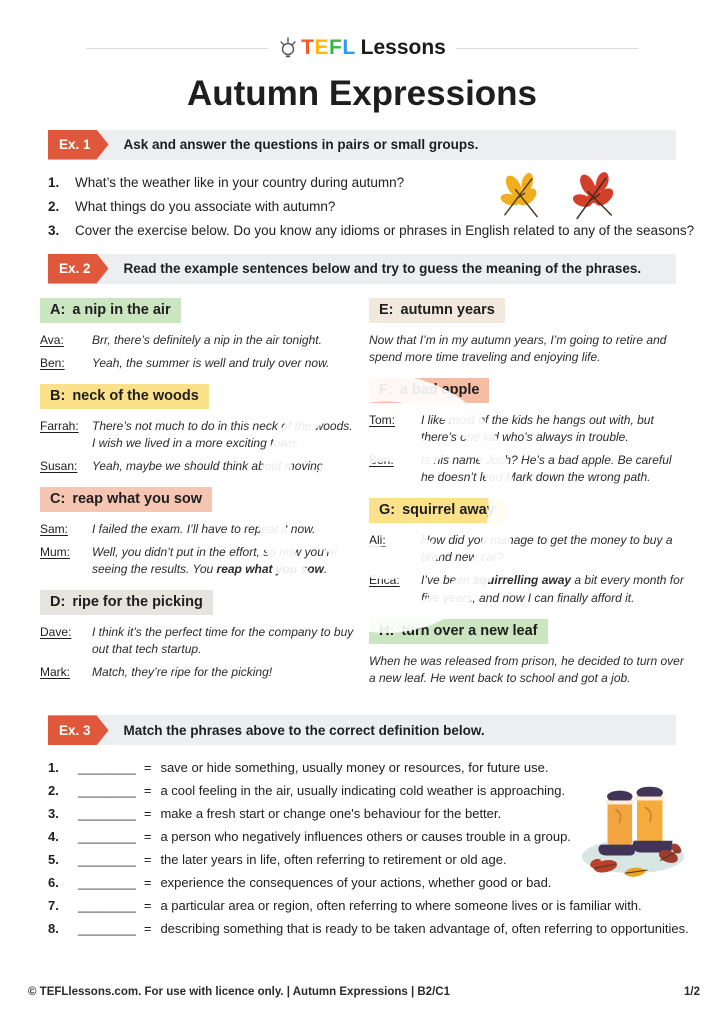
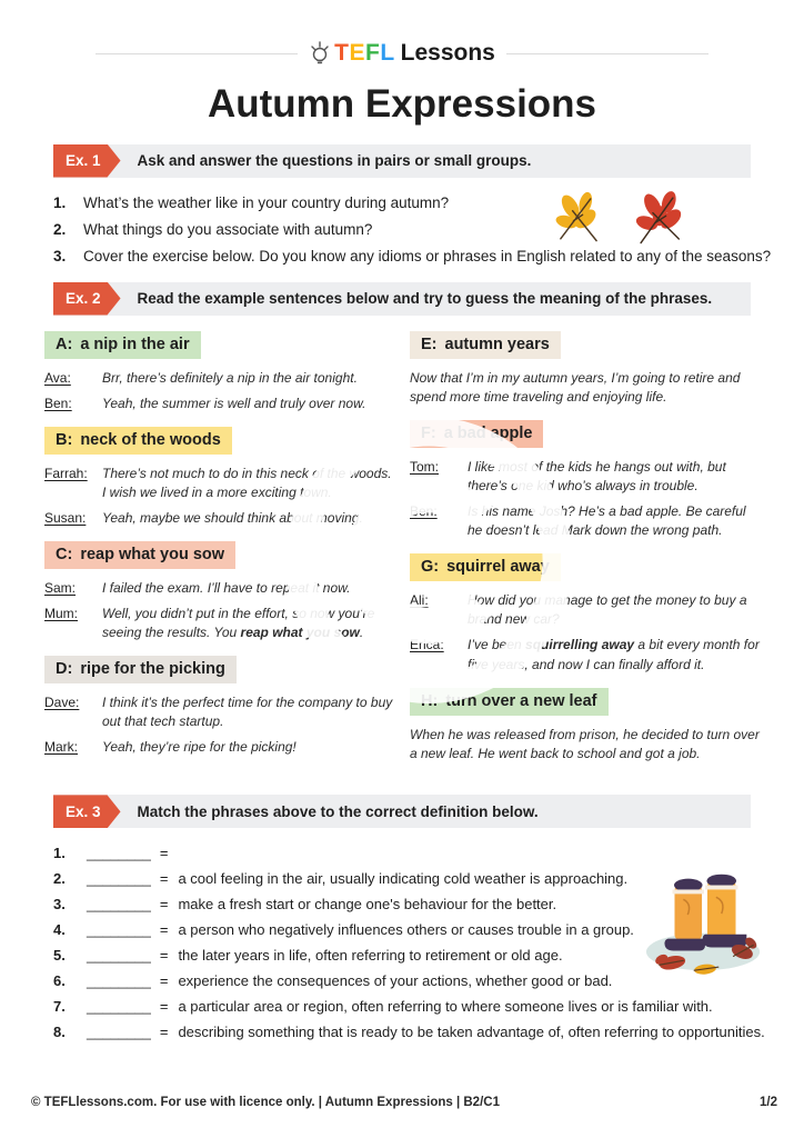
  TEFL
  Lessons
  Autumn Expressions
  Ex. 1
  Ask and answer the questions in pairs or small groups.
  1.
  What’s the weather like in your country during autumn?
  2.
  What things do you associate with autumn?
  3.
  Cover the exercise below. Do you know any idioms or phrases in English related to any of the seasons?
  Ex. 2
  Read the example sentences below and try to guess the meaning of the phrases.
  A: a nip in the air
  Ava:
  Brr, there’s definitely a nip in the air tonight.
  Ben:
  Yeah, the summer is well and truly over now.
  B: neck of the woods
  Farrah:
  There’s not much to do in this neckoods. I wish we lived in a more exciting t
  Susan:
  Yeah, maybe we should think aboving
  C: reap what you sow
  Sam:
  I failed the exam. I’ll have to rep now.
  Mum:
  Well, you didn’t put in the effort,w you’ seeing the results. You reap whatow.
  D: ripe for the picking
  Dave:
  I think it’s the perfect time for the company to buy out that tech startup.
  Mark:
- Match, they’re ripe for the picking!
+ Yeah, they’re ripe for the picking!
  E: autumn years
  Now that I’m in my autumn years, I’m going to retire and spend more time traveling and enjoying life.
  Tom:
  I likef the kids he hangs out with, but there’s o who’s always in trouble.
  is namh? He’s a bad apple. Be careful he doesn’t lark down the wrong path.
  G: squirrel awa
  Ali:
  ow did yonage to get the money to buy a nd new
  Erica:
  I’ve be uirrelling away a bit every month for fi and now I can finally afford it.
  rn over a new leaf
  When he was released from prison, he decided to turn over a new leaf. He went back to school and got a job.
  Ex. 3
  Match the phrases above to the correct definition below.
  1.
  ________
  =
- save or hide something, usually money or resources, for future use.
  2.
  ________
  =
  a cool feeling in the air, usually indicating cold weather is approaching.
  3.
  ________
  =
  make a fresh start or change one's behaviour for the better.
  4.
  ________
  =
  a person who negatively influences others or causes trouble in a group.
  5.
  ________
  =
  the later years in life, often referring to retirement or old age.
  6.
  ________
  =
  experience the consequences of your actions, whether good or bad.
  7.
  ________
  =
  a particular area or region, often referring to where someone lives or is familiar with.
  8.
  ________
  =
  describing something that is ready to be taken advantage of, often referring to opportunities.
  © TEFLlessons.com. For use with licence only. | Autumn Expressions | B2/C1
  1/2
